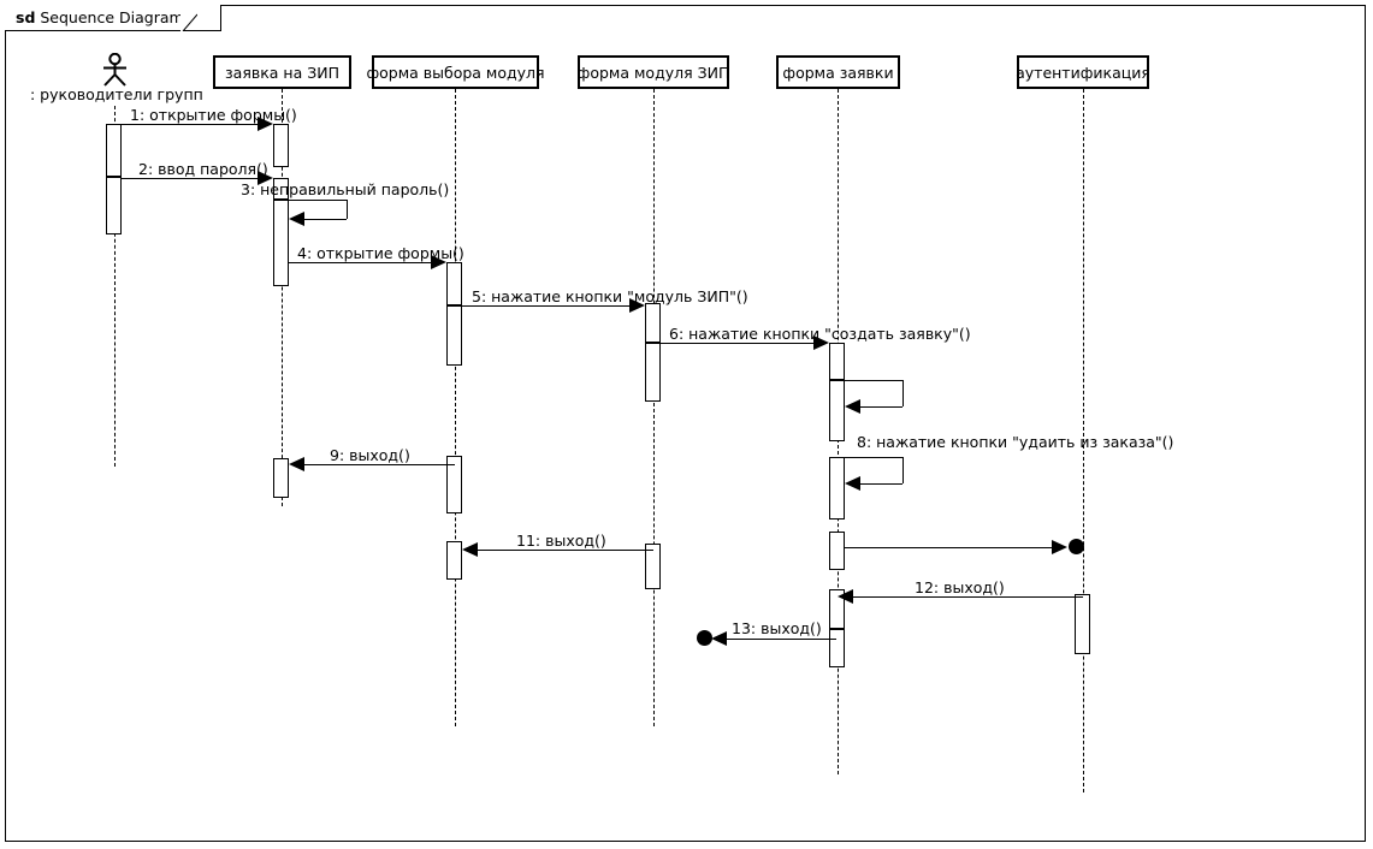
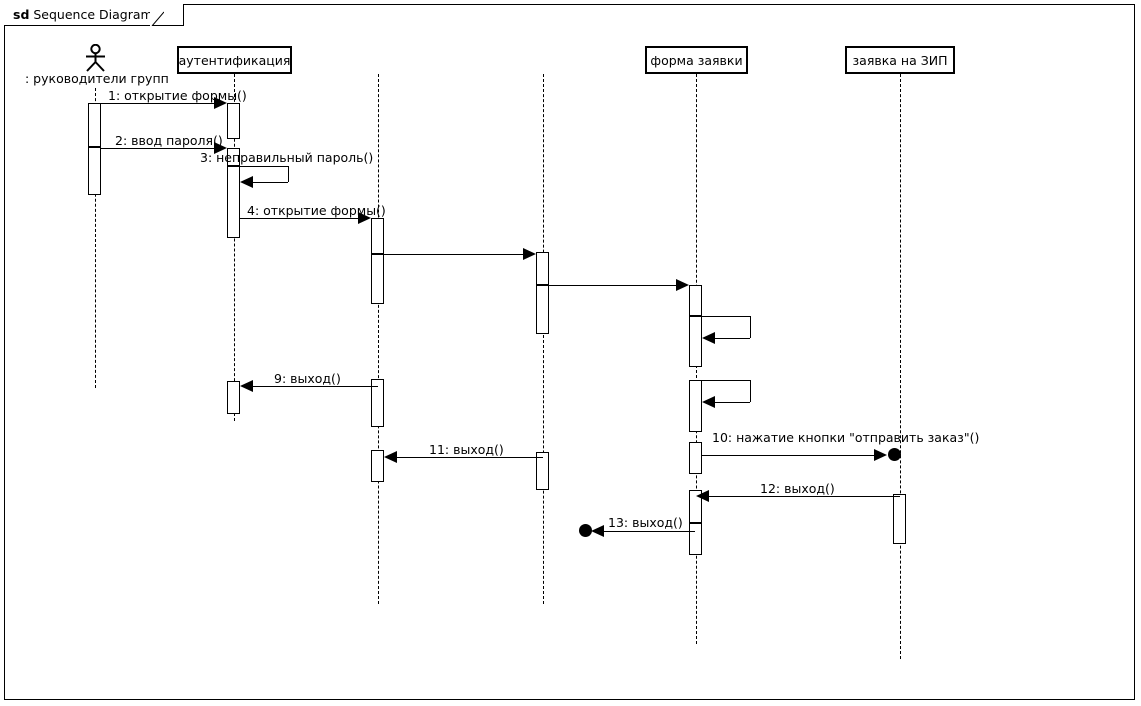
  sd Sequence Diagram
  : руководители групп
- заявка на ЗИП
+ аутентификация
- форма выбора модуля
- форма модуля ЗИП
  форма заявки
- аутентификация
+ заявка на ЗИП
  1: открытие формы()
  2: ввод пароля()
  3: неправильный пароль()
  4: открытие формы()
- 5: нажатие кнопки "модуль ЗИП"()
- 6: нажатие кнопки "создать заявку"()
- 8: нажатие кнопки "удаить из заказа"()
  9: выход()
+ 10: нажатие кнопки "отправить заказ"()
  11: выход()
  12: выход()
  13: выход()
